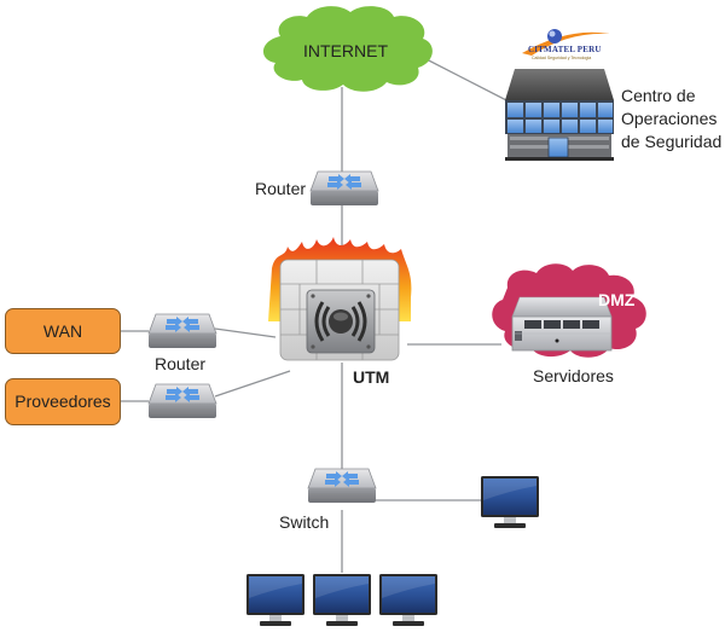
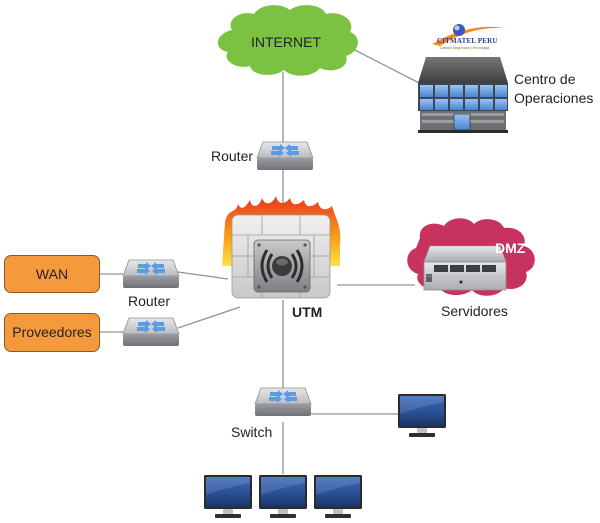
  INTERNET
  CITMATEL PERU
  Centro de
  Operaciones
- de Seguridad
  Router
  UTM
  DMZ
  Servidores
  WAN
  Proveedores
  Router
  Switch
